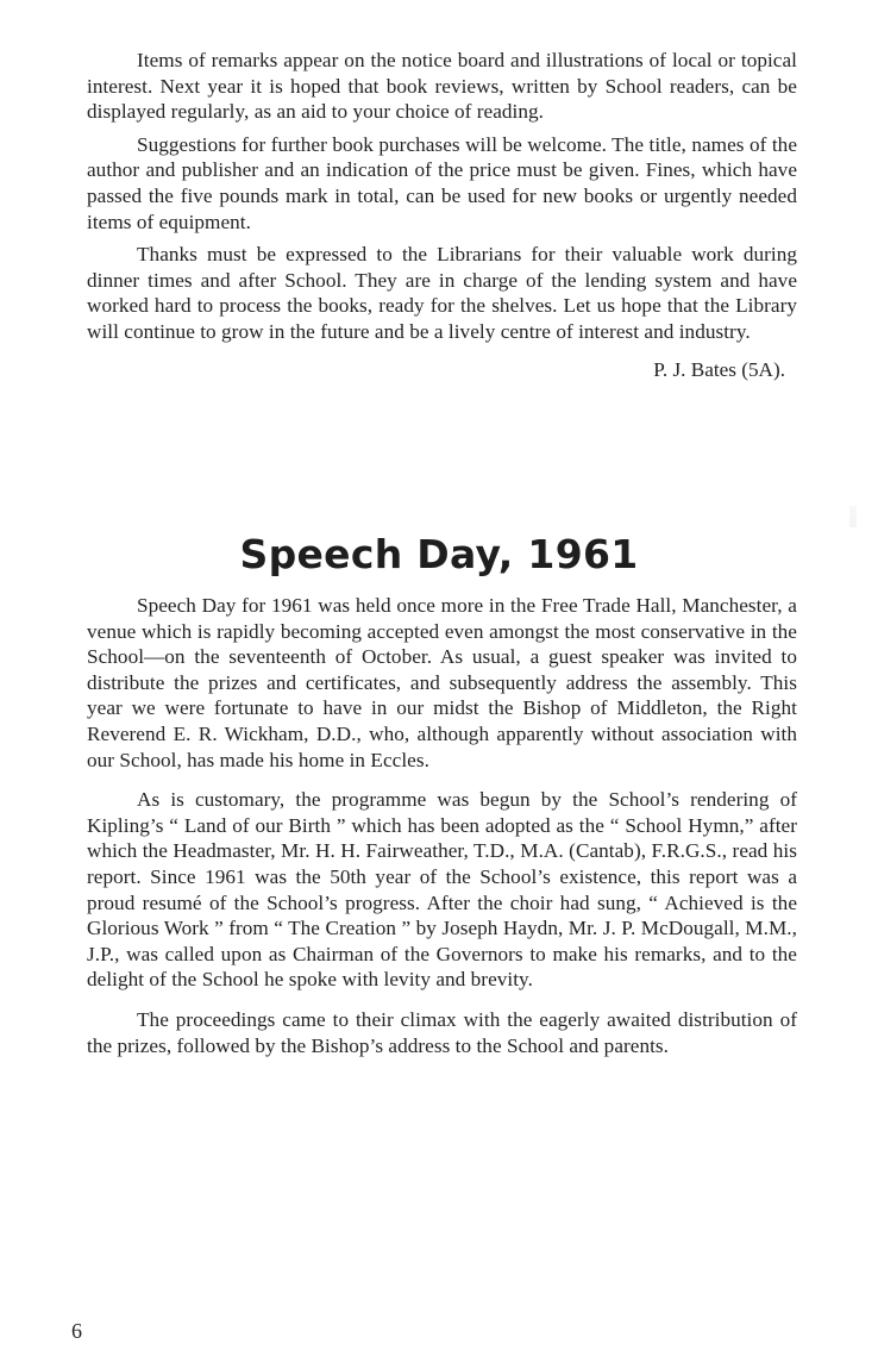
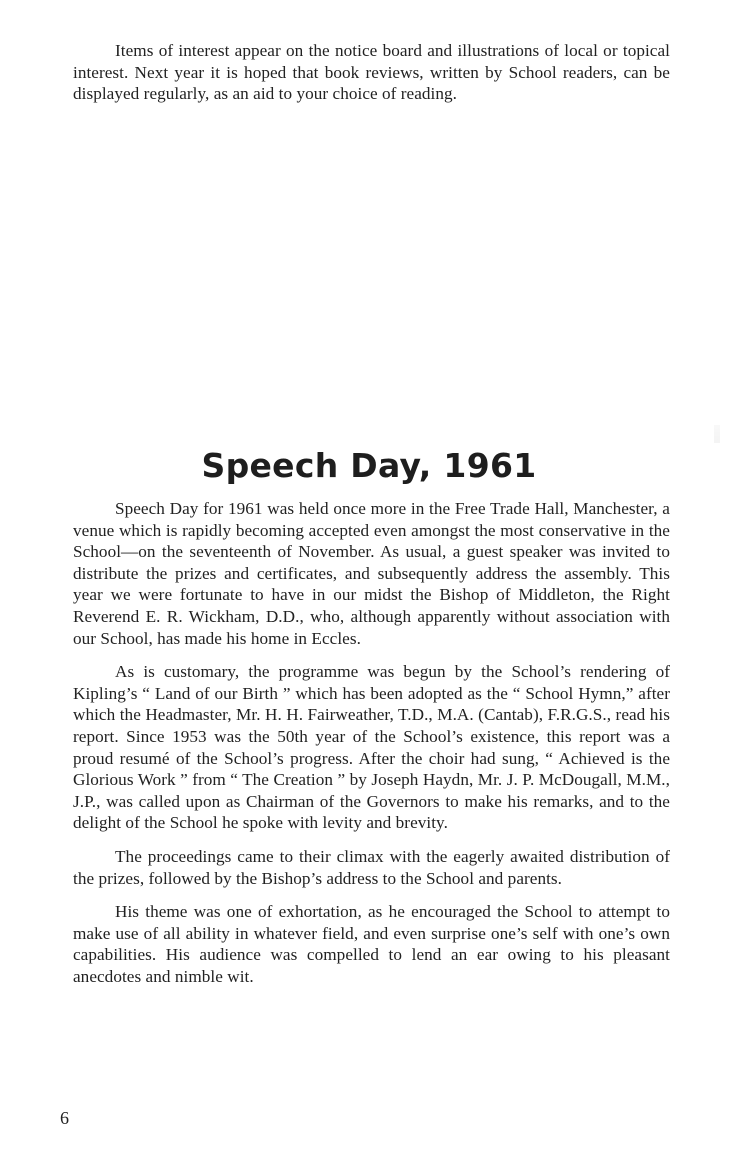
- Items of remarks appear on the notice board and illustrations of local or topical interest. Next year it is hoped that book reviews, written by School readers, can be displayed regularly, as an aid to your choice of reading.
+ Items of interest appear on the notice board and illustrations of local or topical interest. Next year it is hoped that book reviews, written by School readers, can be displayed regularly, as an aid to your choice of reading.
- Suggestions for further book purchases will be welcome. The title, names of the author and publisher and an indication of the price must be given. Fines, which have passed the five pounds mark in total, can be used for new books or urgently needed items of equipment.
- Thanks must be expressed to the Librarians for their valuable work during dinner times and after School. They are in charge of the lending system and have worked hard to process the books, ready for the shelves. Let us hope that the Library will continue to grow in the future and be a lively centre of interest and industry.
- P. J. Bates (5A).
  Speech Day, 1961
- Speech Day for 1961 was held once more in the Free Trade Hall, Manchester, a venue which is rapidly becoming accepted even amongst the most conservative in the School—on the seventeenth of October. As usual, a guest speaker was invited to distribute the prizes and certificates, and subsequently address the assembly. This year we were fortunate to have in our midst the Bishop of Middleton, the Right Reverend E. R. Wickham, D.D., who, although apparently without association with our School, has made his home in Eccles.
+ Speech Day for 1961 was held once more in the Free Trade Hall, Manchester, a venue which is rapidly becoming accepted even amongst the most conservative in the School—on the seventeenth of November. As usual, a guest speaker was invited to distribute the prizes and certificates, and subsequently address the assembly. This year we were fortunate to have in our midst the Bishop of Middleton, the Right Reverend E. R. Wickham, D.D., who, although apparently without association with our School, has made his home in Eccles.
- As is customary, the programme was begun by the School’s rendering of Kipling’s “ Land of our Birth ” which has been adopted as the “ School Hymn,” after which the Headmaster, Mr. H. H. Fairweather, T.D., M.A. (Cantab), F.R.G.S., read his report. Since 1961 was the 50th year of the School’s existence, this report was a proud resumé of the School’s progress. After the choir had sung, “ Achieved is the Glorious Work ” from “ The Creation ” by Joseph Haydn, Mr. J. P. McDougall, M.M., J.P., was called upon as Chairman of the Governors to make his remarks, and to the delight of the School he spoke with levity and brevity.
+ As is customary, the programme was begun by the School’s rendering of Kipling’s “ Land of our Birth ” which has been adopted as the “ School Hymn,” after which the Headmaster, Mr. H. H. Fairweather, T.D., M.A. (Cantab), F.R.G.S., read his report. Since 1953 was the 50th year of the School’s existence, this report was a proud resumé of the School’s progress. After the choir had sung, “ Achieved is the Glorious Work ” from “ The Creation ” by Joseph Haydn, Mr. J. P. McDougall, M.M., J.P., was called upon as Chairman of the Governors to make his remarks, and to the delight of the School he spoke with levity and brevity.
  The proceedings came to their climax with the eagerly awaited distribution of the prizes, followed by the Bishop’s address to the School and parents.
+ His theme was one of exhortation, as he encouraged the School to attempt to make use of all ability in whatever field, and even surprise one’s self with one’s own capabilities. His audience was compelled to lend an ear owing to his pleasant anecdotes and nimble wit.
  6
